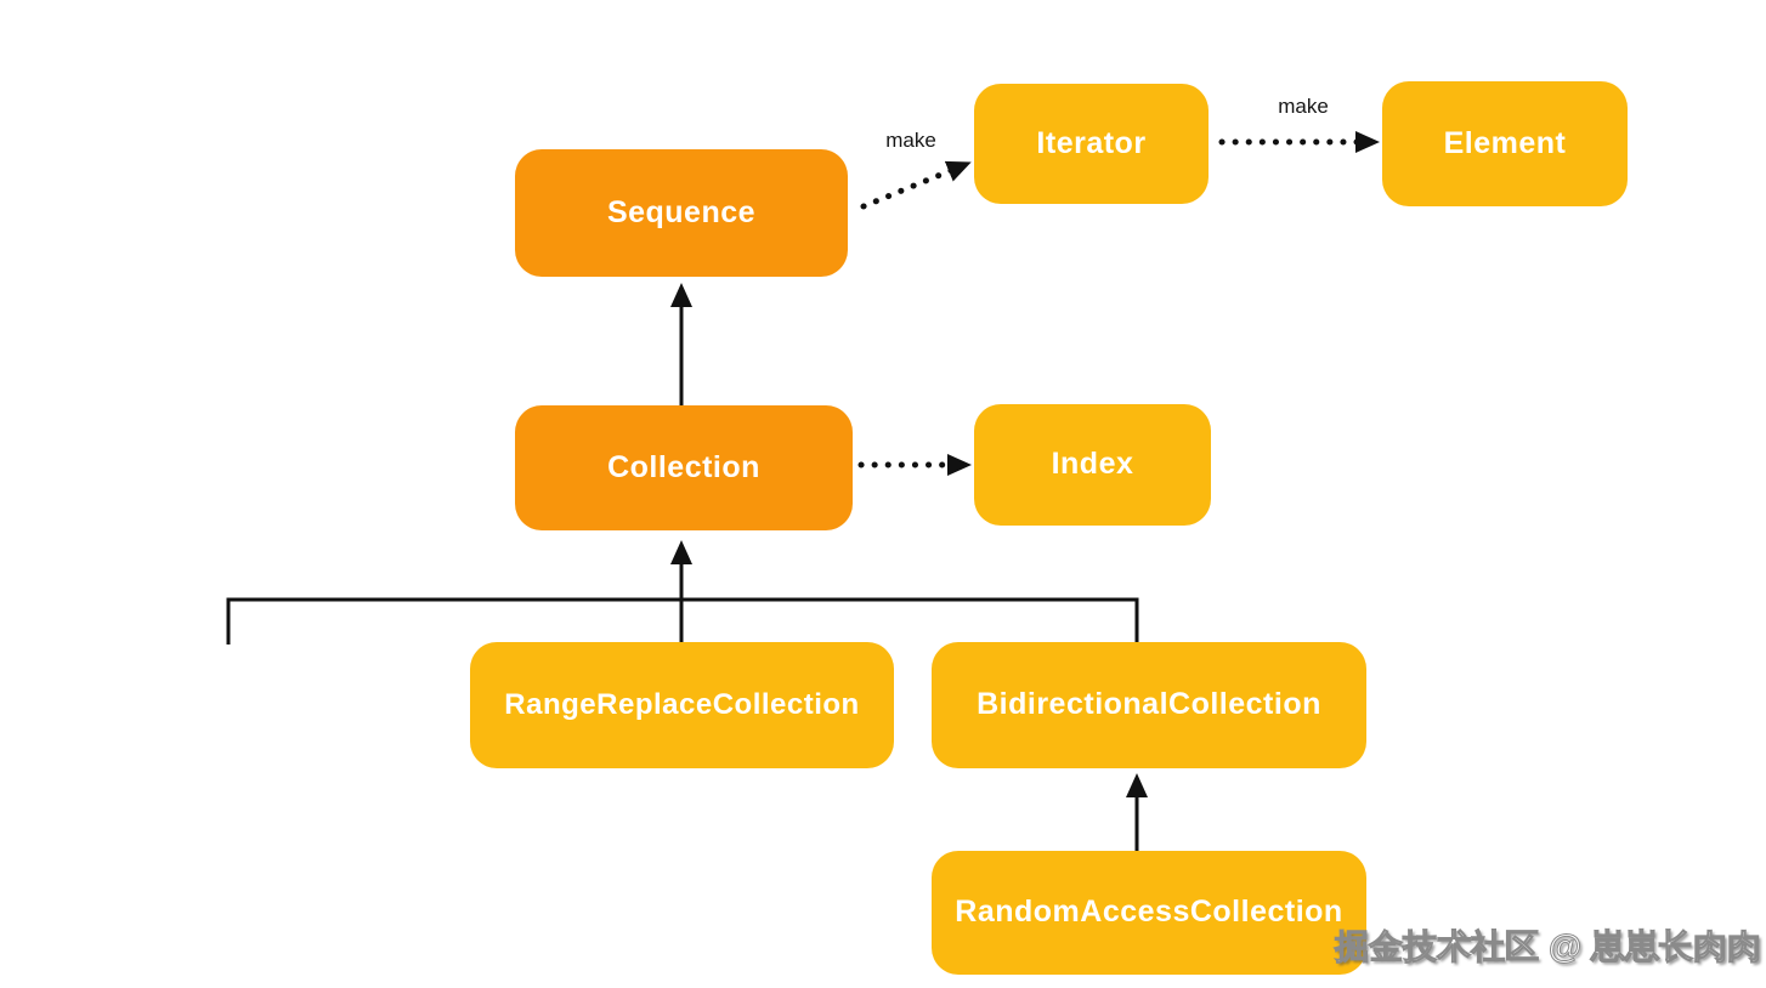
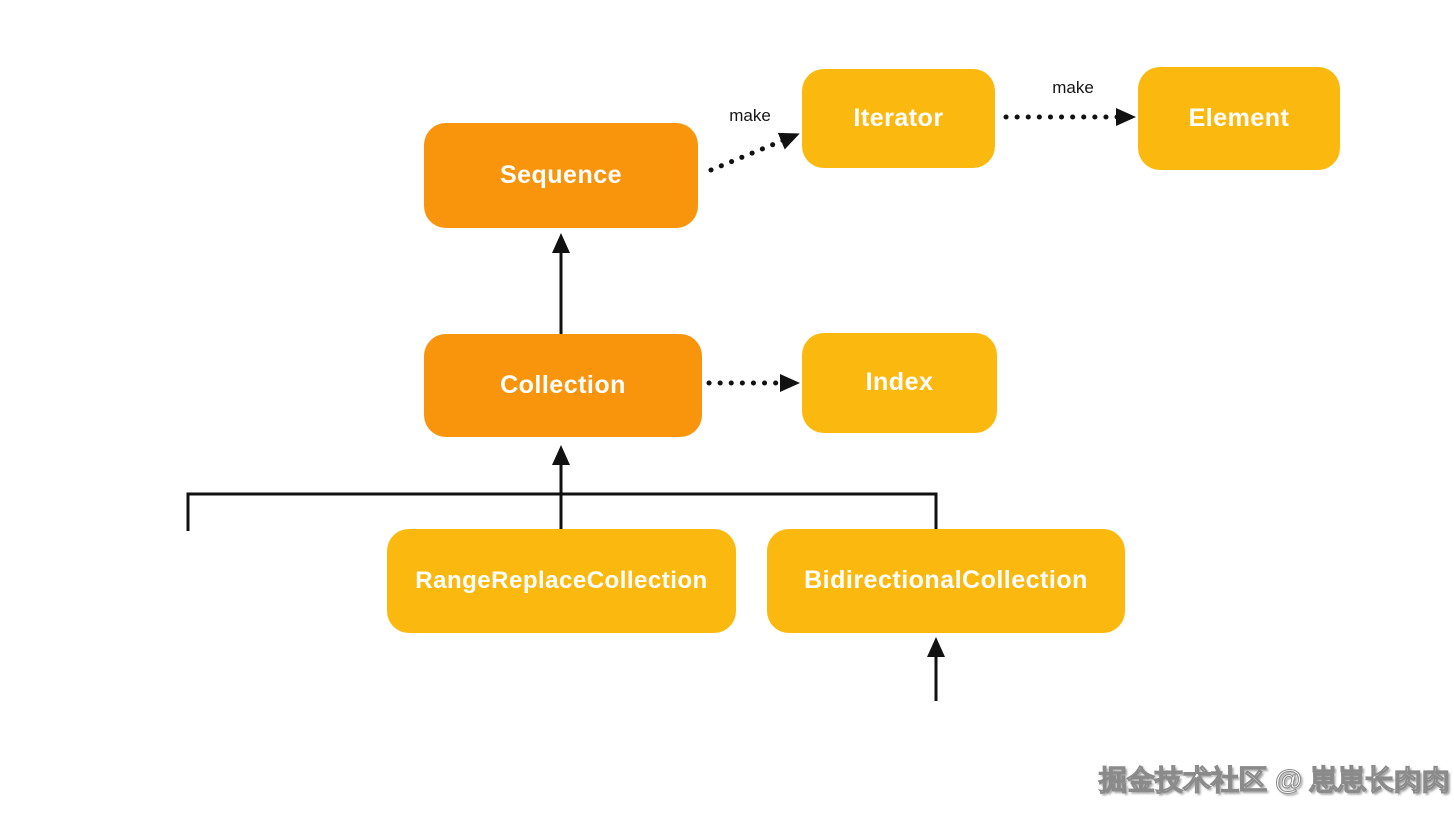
  Sequence
  Iterator
  Element
  Collection
  Index
  RangeReplaceCollection
  BidirectionalCollection
- RandomAccessCollection
  make
  make
  掘金技术社区 @ 崽崽长肉肉
